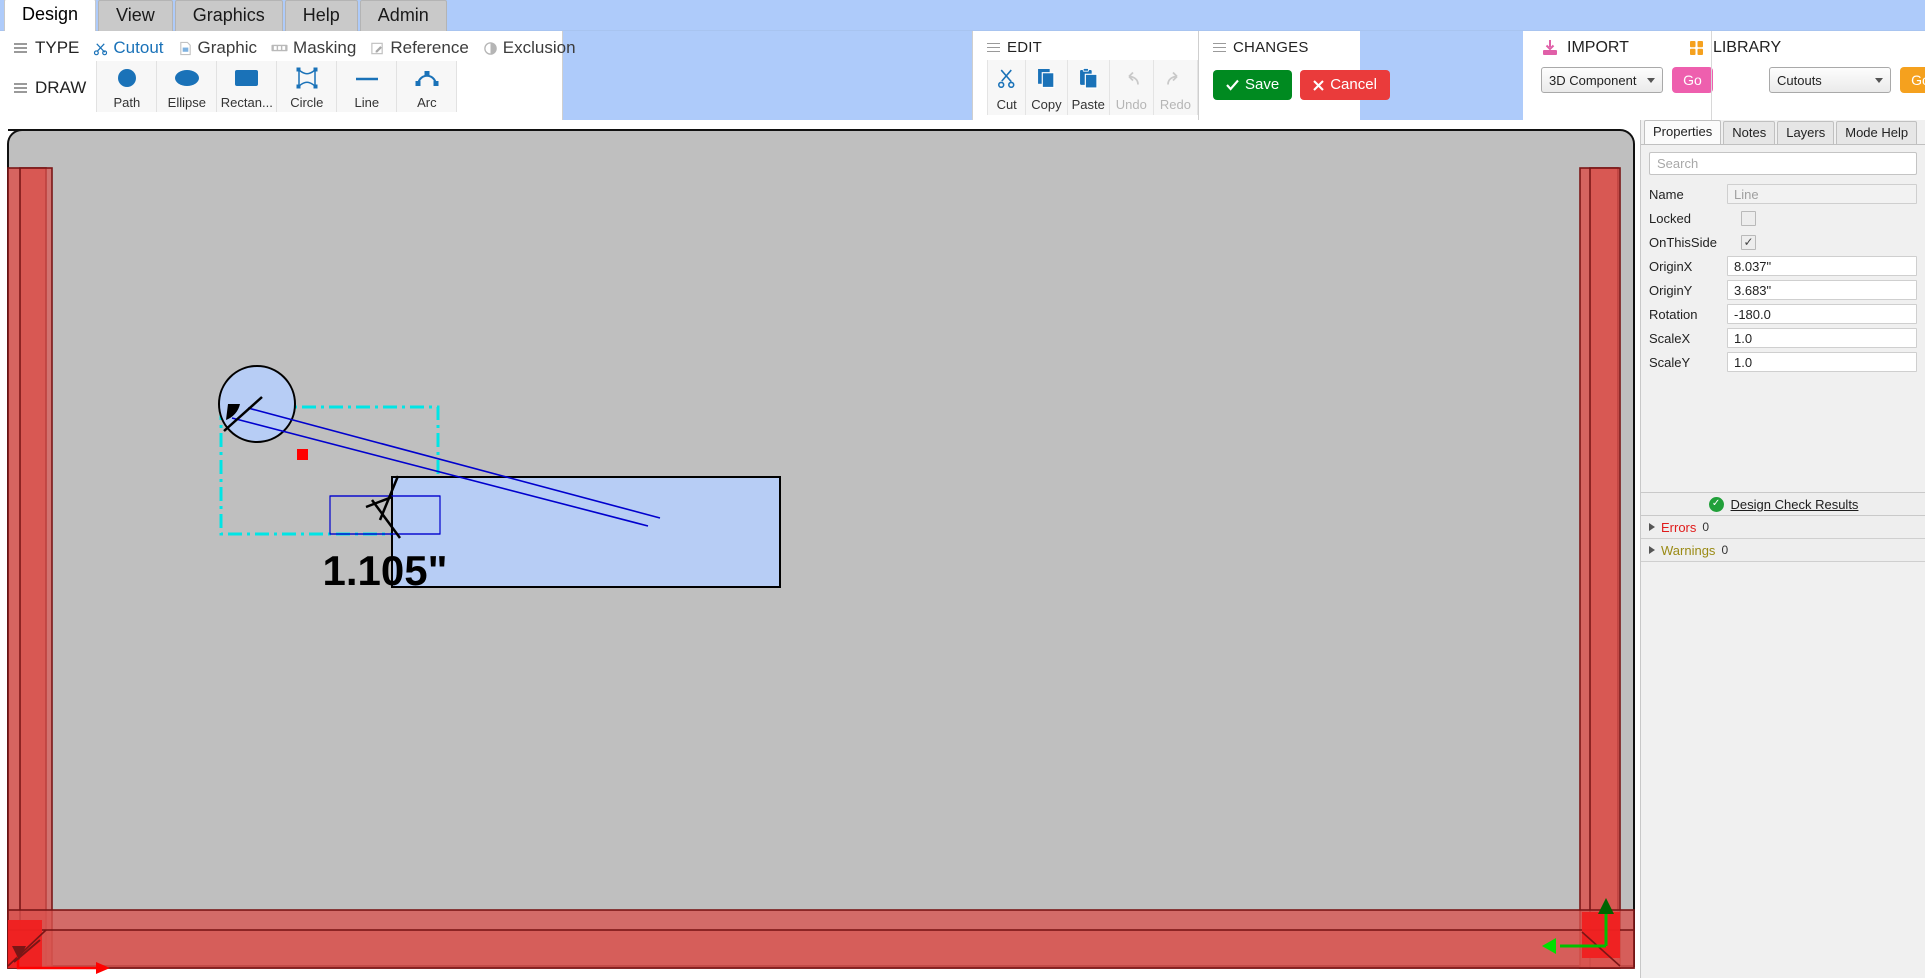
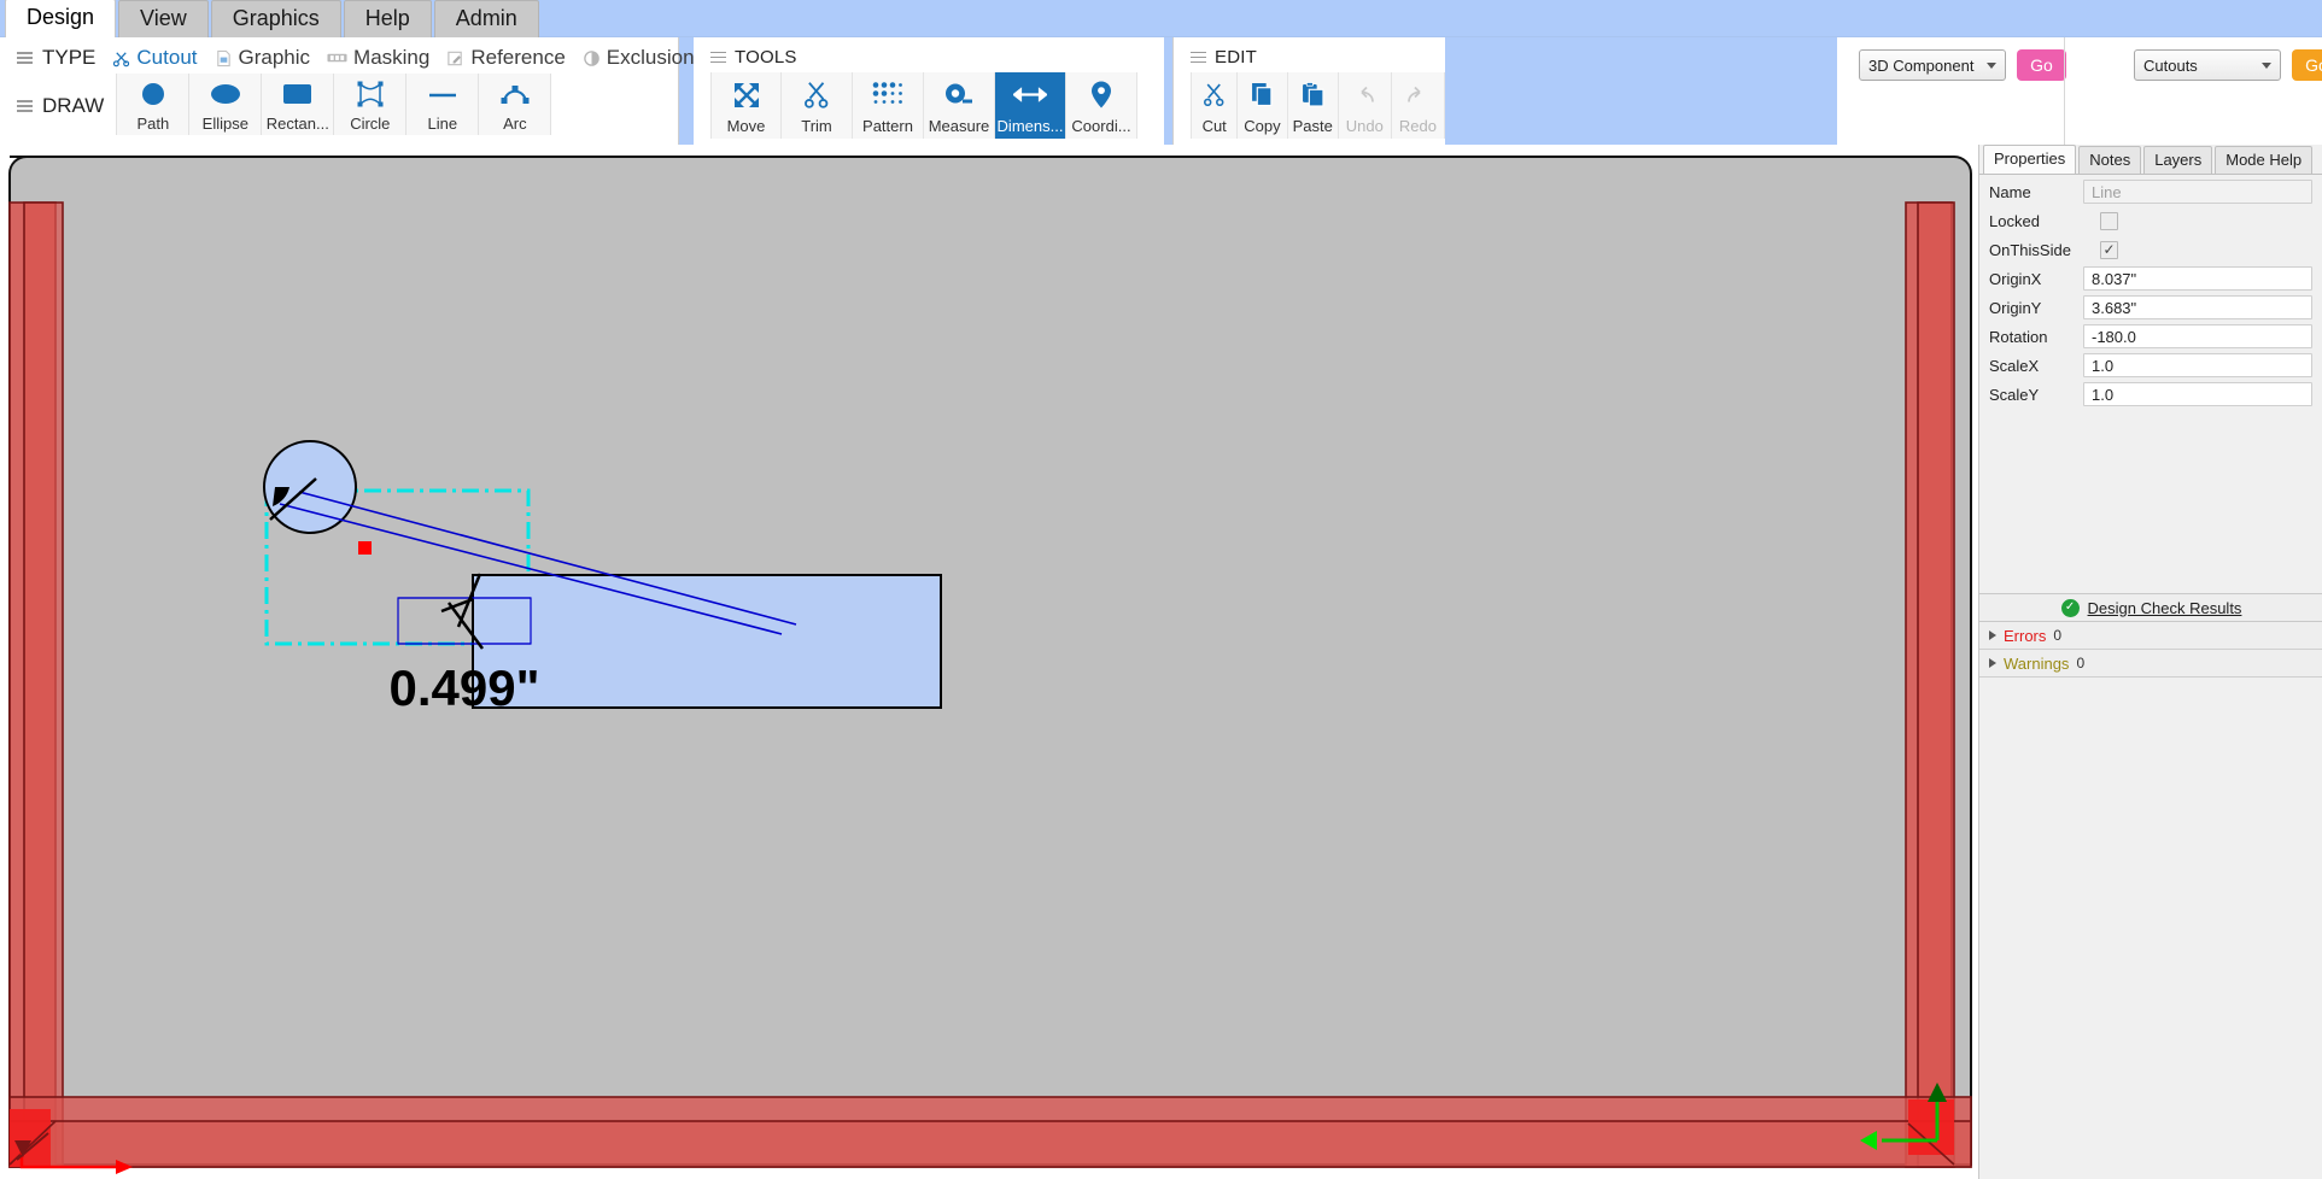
  Design
  View
  Graphics
  Help
  Admin
  TYPE
  Cutout
  Graphic
  Masking
  Reference
  Exclusion
  DRAW
  Path
  Ellipse
  Rectan...
  Circle
  Line
  Arc
+ TOOLS
+ Move
+ Trim
+ Pattern
+ Measure
+ Dimens...
+ Coordi...
  EDIT
  Cut
  Copy
  Paste
  Undo
  Redo
- CHANGES
- Save
- Cancel
- IMPORT
- LIBRARY
  3D Component
  Go
  Cutouts
- 1.105"
+ 0.499"
  Properties
  Notes
  Layers
  Mode Help
- Search
  Name
  Line
  Locked
  OnThisSide
  ✓
  OriginX
  8.037"
  OriginY
  3.683"
  Rotation
  -180.0
  ScaleX
  1.0
  ScaleY
  1.0
  ✓
  Design Check Results
  Errors
  0
  Warnings
  0
